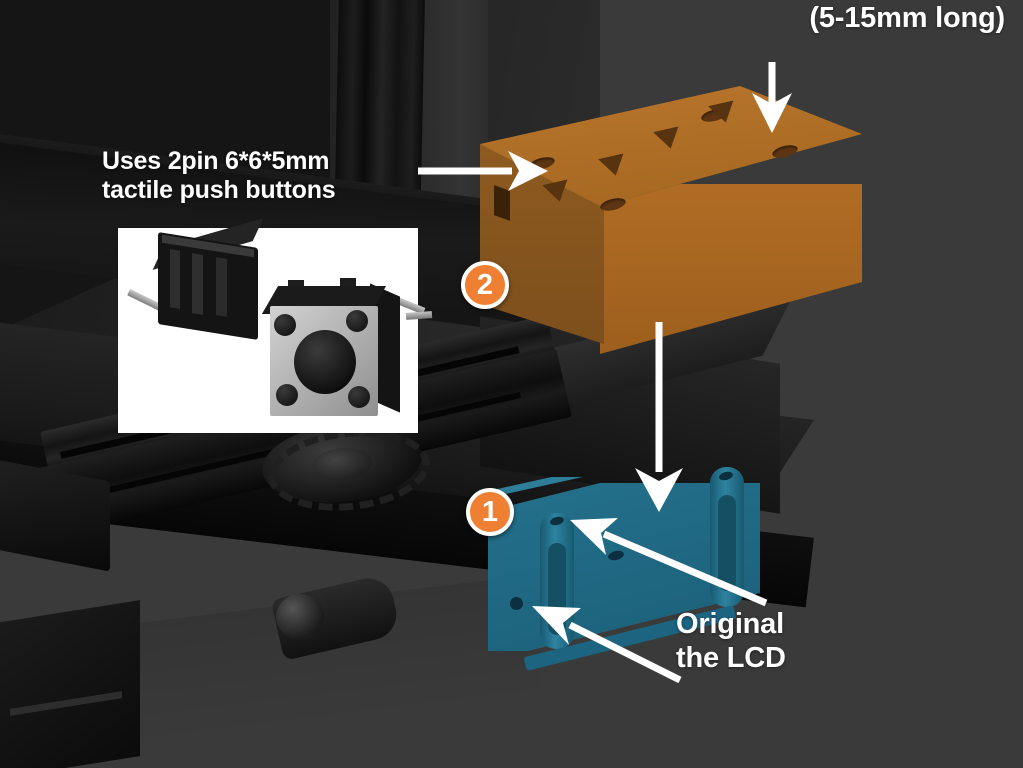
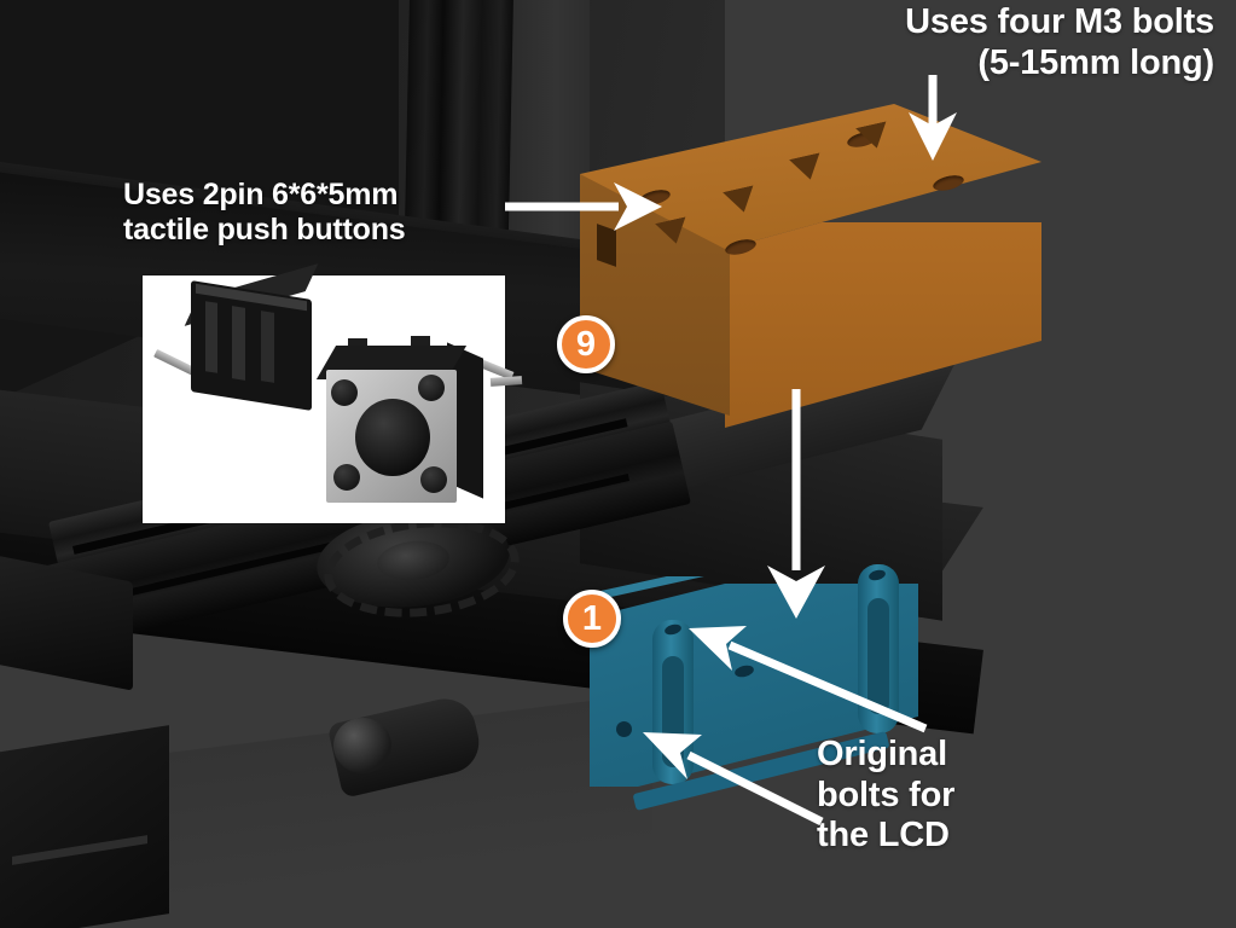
+ Uses four M3 bolts
  (5-15mm long)
  Uses 2pin 6*6*5mm
  tactile push buttons
  Original
+ bolts for
  the LCD
  1
- 2
+ 9
